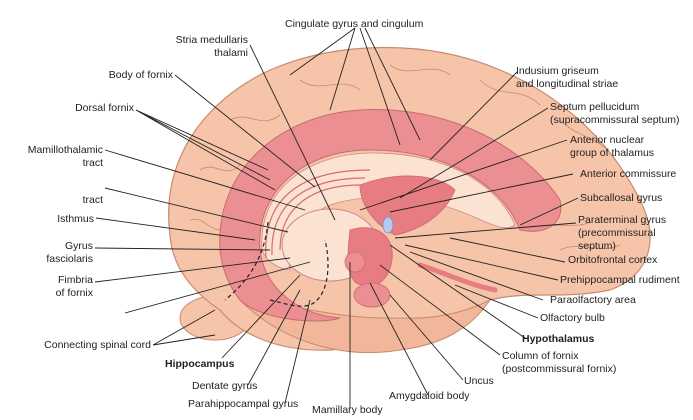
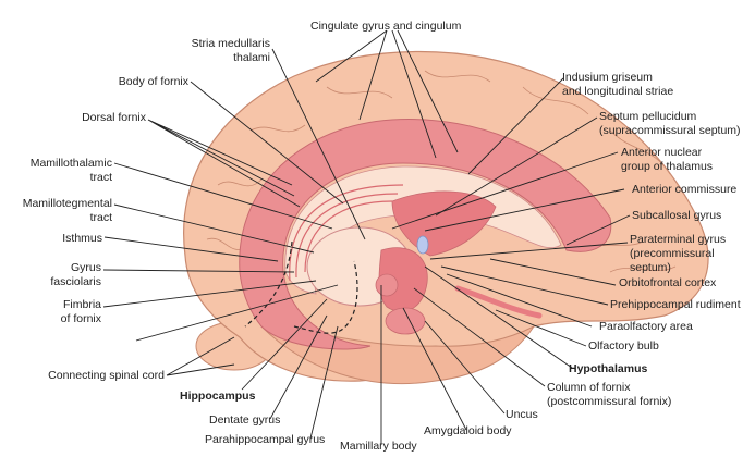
  Cingulate gyrus and cingulum
  Stria medullaris
  thalami
  Body of fornix
  Dorsal fornix
  Mamillothalamic
  tract
+ Mamillotegmental
  tract
  Isthmus
  Gyrus
  fasciolaris
  Fimbria
  of fornix
  Connecting spinal cord
  Hippocampus
  Dentate gyrus
  Parahippocampal gyrus
  Mamillary body
  Amygdaloid body
  Uncus
  Column of fornix
  (postcommissural fornix)
  Hypothalamus
  Olfactory bulb
  Paraolfactory area
  Prehippocampal rudiment
  Orbitofrontal cortex
  Paraterminal gyrus
  (precommissural
  septum)
  Subcallosal gyrus
  Anterior commissure
  Anterior nuclear
  group of thalamus
  Septum pellucidum
  (supracommissural septum)
  Indusium griseum
  and longitudinal striae
